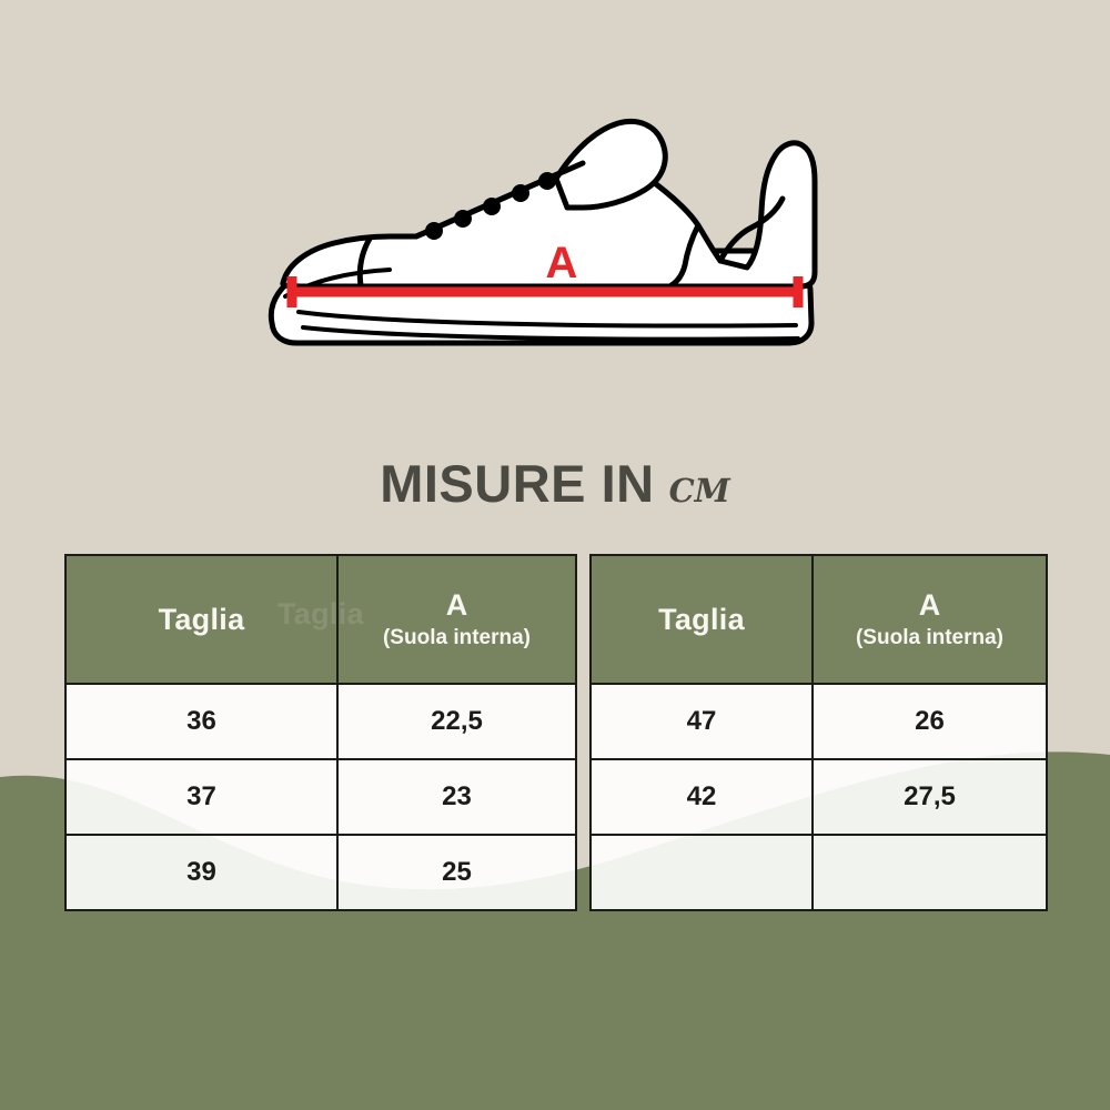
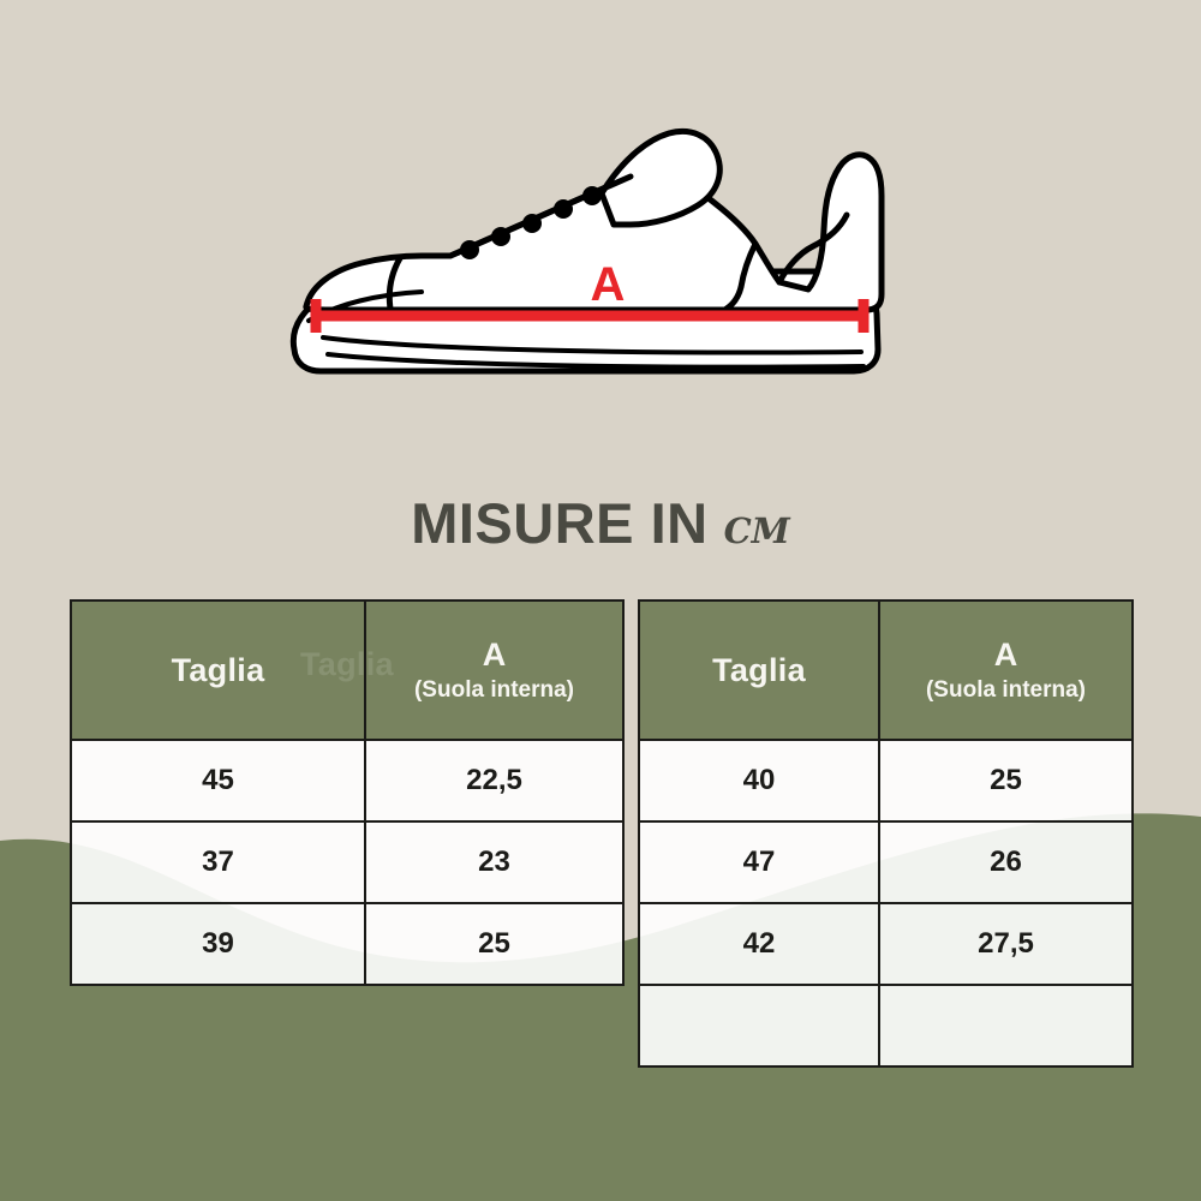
  A
  MISURE IN cm
  Taglia	A (Suola interna)
- 36	22,5
+ 45	22,5
  37	23
  39	25
  Taglia
  Taglia	A (Suola interna)
+ 40	25
  47	26
  42	27,5
